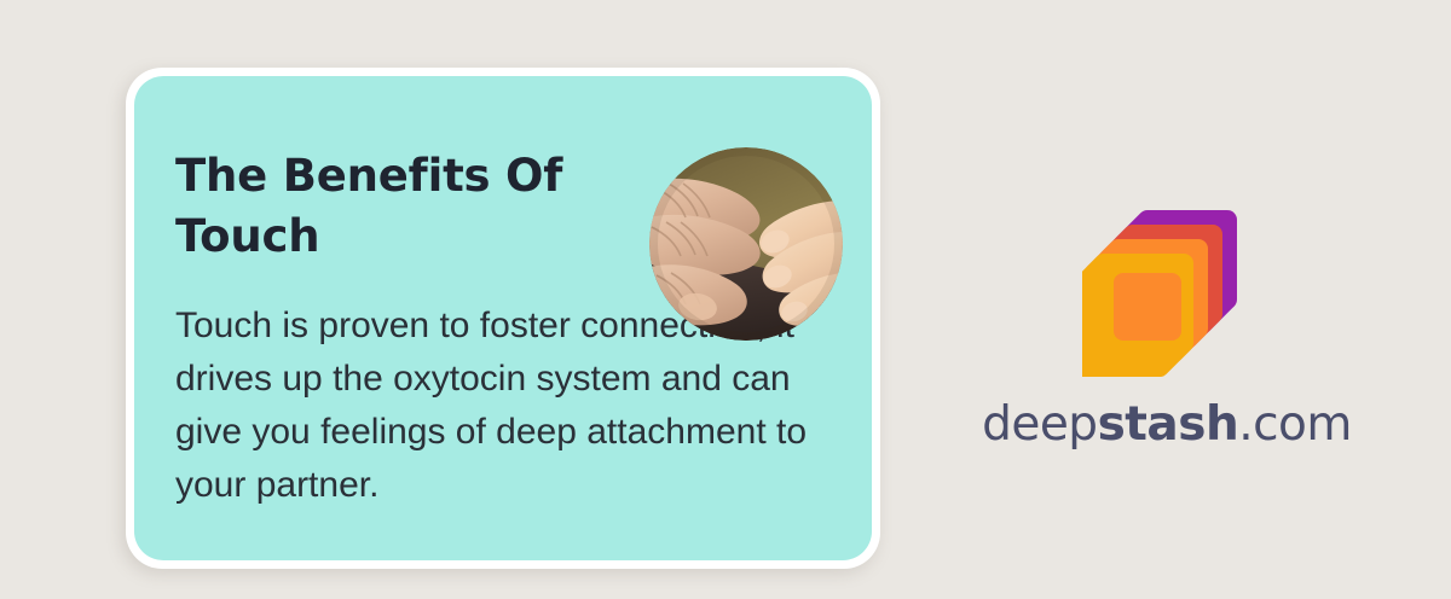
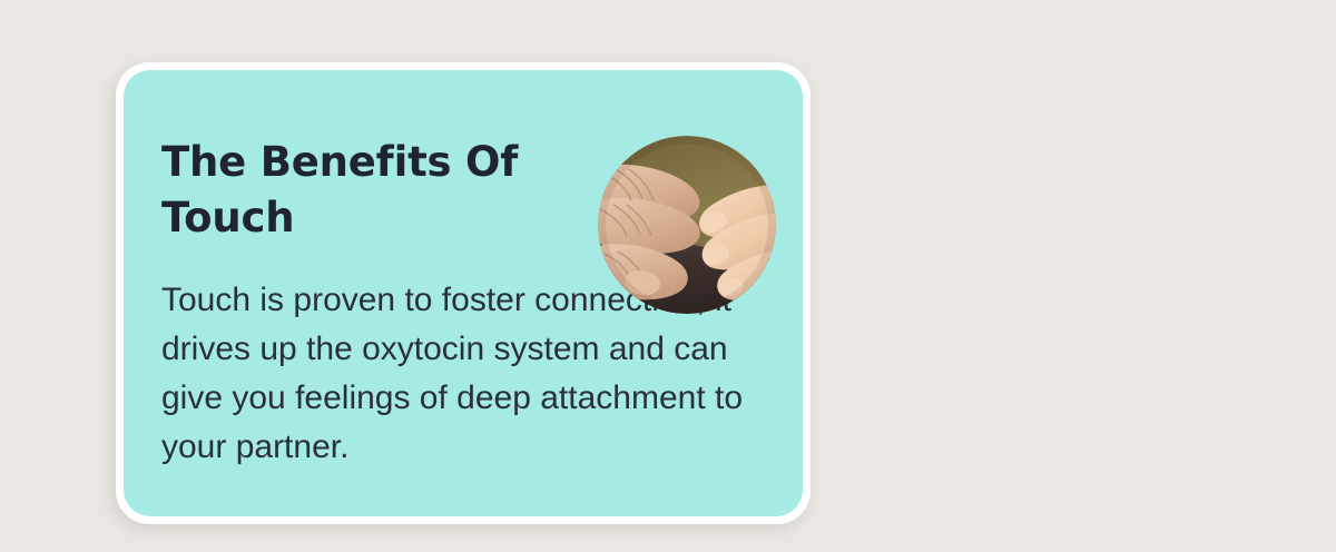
  The Benefits Of Touch
  Touch is proven to foster connec drives up the oxytocin system and can give you feelings of deep attachment to your partner.
- deepstash.com
